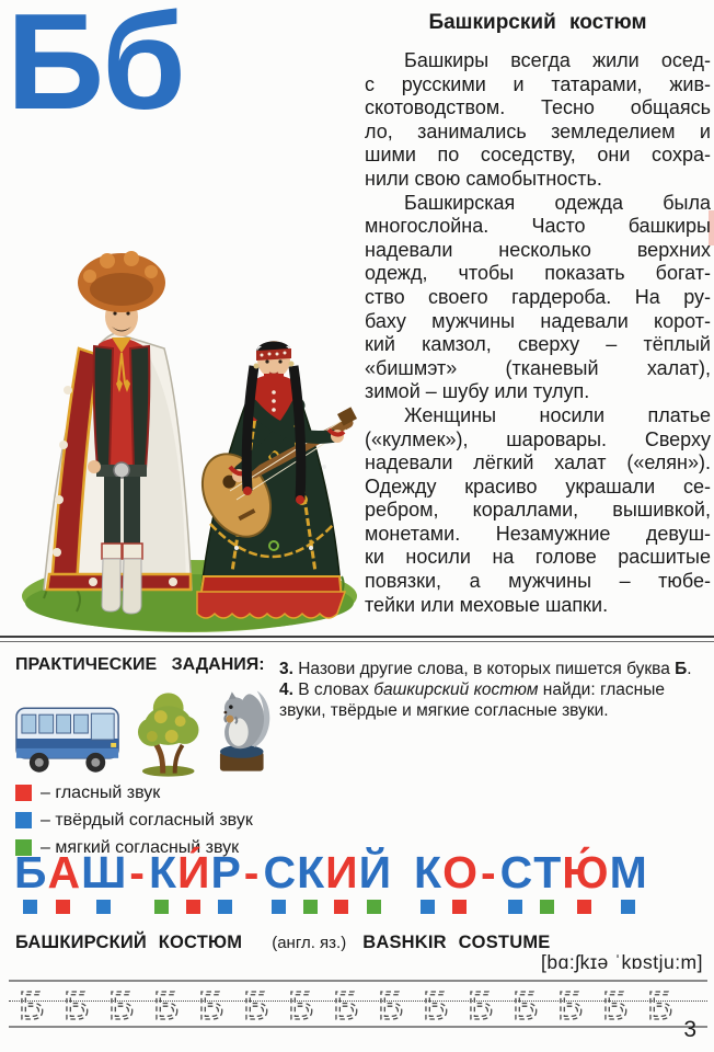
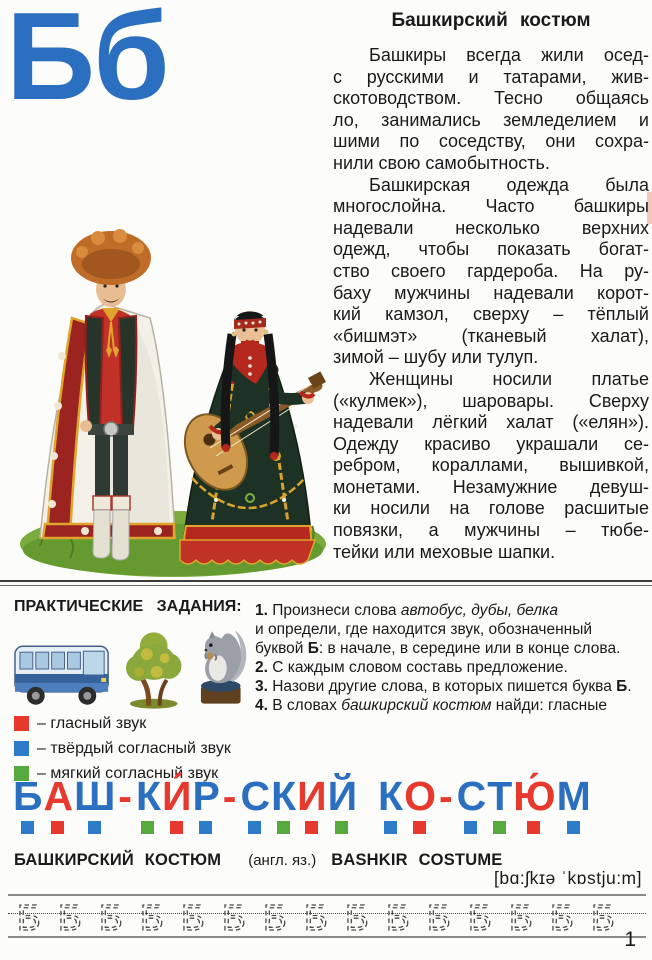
  Бб
  Башкирский костюм
  Башкиры всегда жили осед-
  с русскими и татарами, жив-
  скотоводством. Тесно общаясь
  ло, занимались земледелием и
  шими по соседству, они сохра-
  нили свою самобытность.
  Башкирская одежда была
  многослойна. Часто башкиры
  надевали несколько верхних
  одежд, чтобы показать богат-
  ство своего гардероба. На ру-
  баху мужчины надевали корот-
  кий камзол, сверху – тёплый
  «бишмэт» (тканевый халат),
  зимой – шубу или тулуп.
  Женщины носили платье
  («кулмек»), шаровары. Сверху
  надевали лёгкий халат («елян»).
  Одежду красиво украшали се-
  ребром, кораллами, вышивкой,
  монетами. Незамужние девуш-
  ки носили на голове расшитые
  повязки, а мужчины – тюбе-
  тейки или меховые шапки.
  ПРАКТИЧЕСКИЕ ЗАДАНИЯ:
  – гласный звук
  – твёрдый согласный звук
  – мягкий согласный звук
+ 1. Произнеси слова автобус, дубы, белка
+ и определи, где находится звук, обозначенный
+ буквой Б: в начале, в середине или в конце слова.
+ 2. С каждым словом составь предложение.
  3. Назови другие слова, в которых пишется буква Б.
  4. В словах башкирский костюм найди: гласные
- звуки, твёрдые и мягкие согласные звуки.
  Б
  А
  Ш
  -
  К
  И́
  Р
  -
  С
  К
  И
  Й
  К
  О
  -
  С
  Т
  Ю́
  М
  БАШКИРСКИЙ КОСТЮМ
  (англ. яз.)
  BASHKIR COSTUME
  [bɑ:ʃkɪə ˈkɒstju:m]
  Б
  Б
  Б
  Б
  Б
  Б
  Б
  Б
  Б
  Б
  Б
  Б
  Б
  Б
  Б
- 3
+ 1
